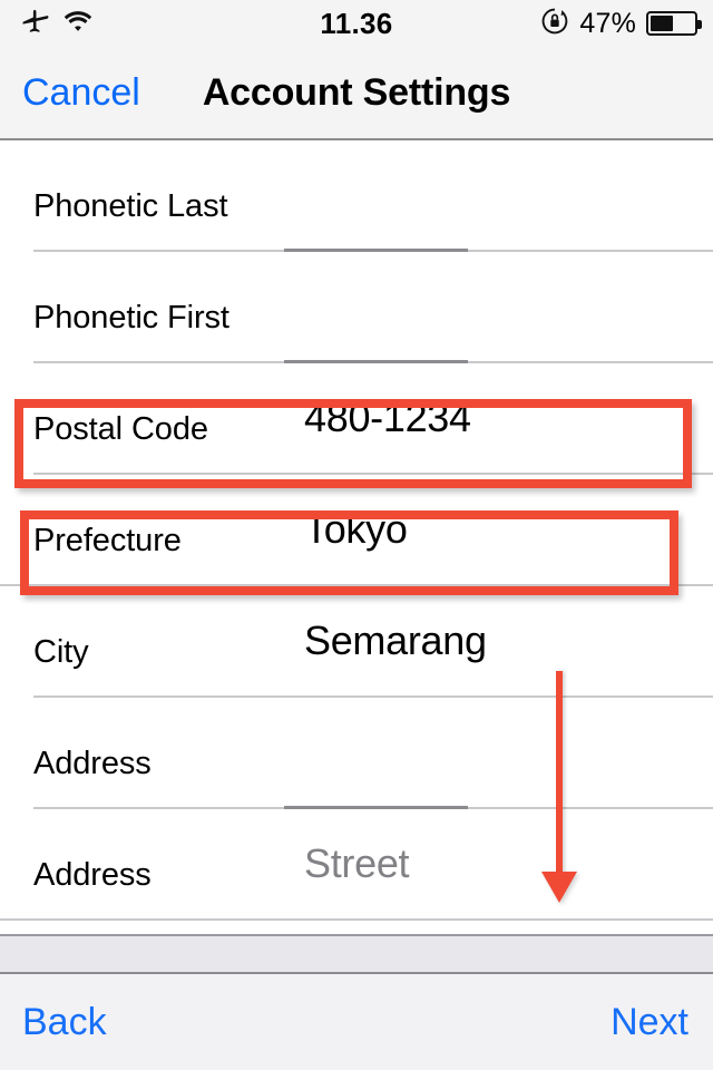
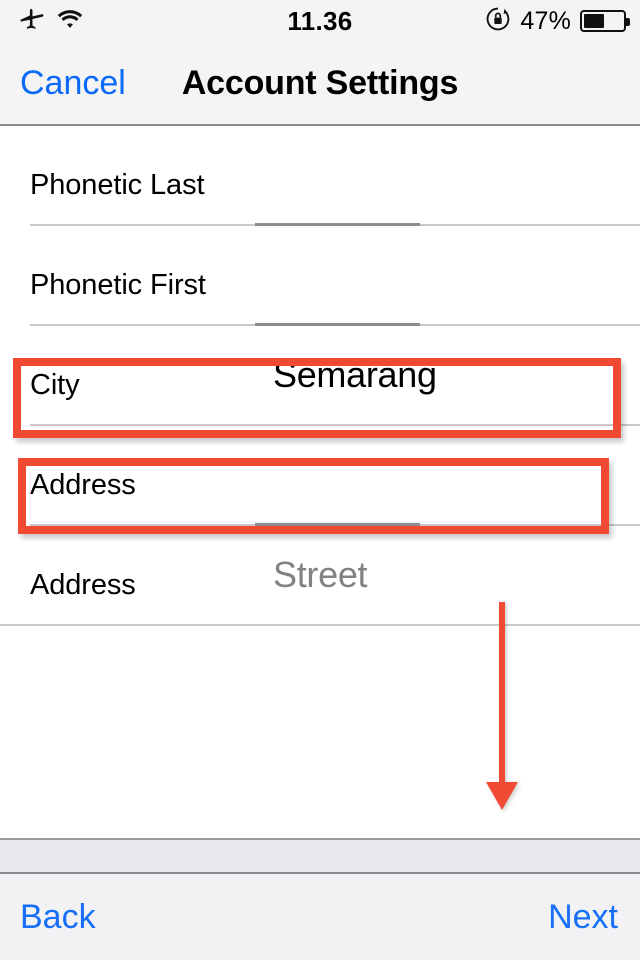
  11.36
  47%
  Cancel
  Account Settings
  Phonetic Last
  Phonetic First
- Postal Code
- 480-1234
- Prefecture
- Tokyo
  City
  Semarang
  Address
  Address
  Street
  Back
  Next
